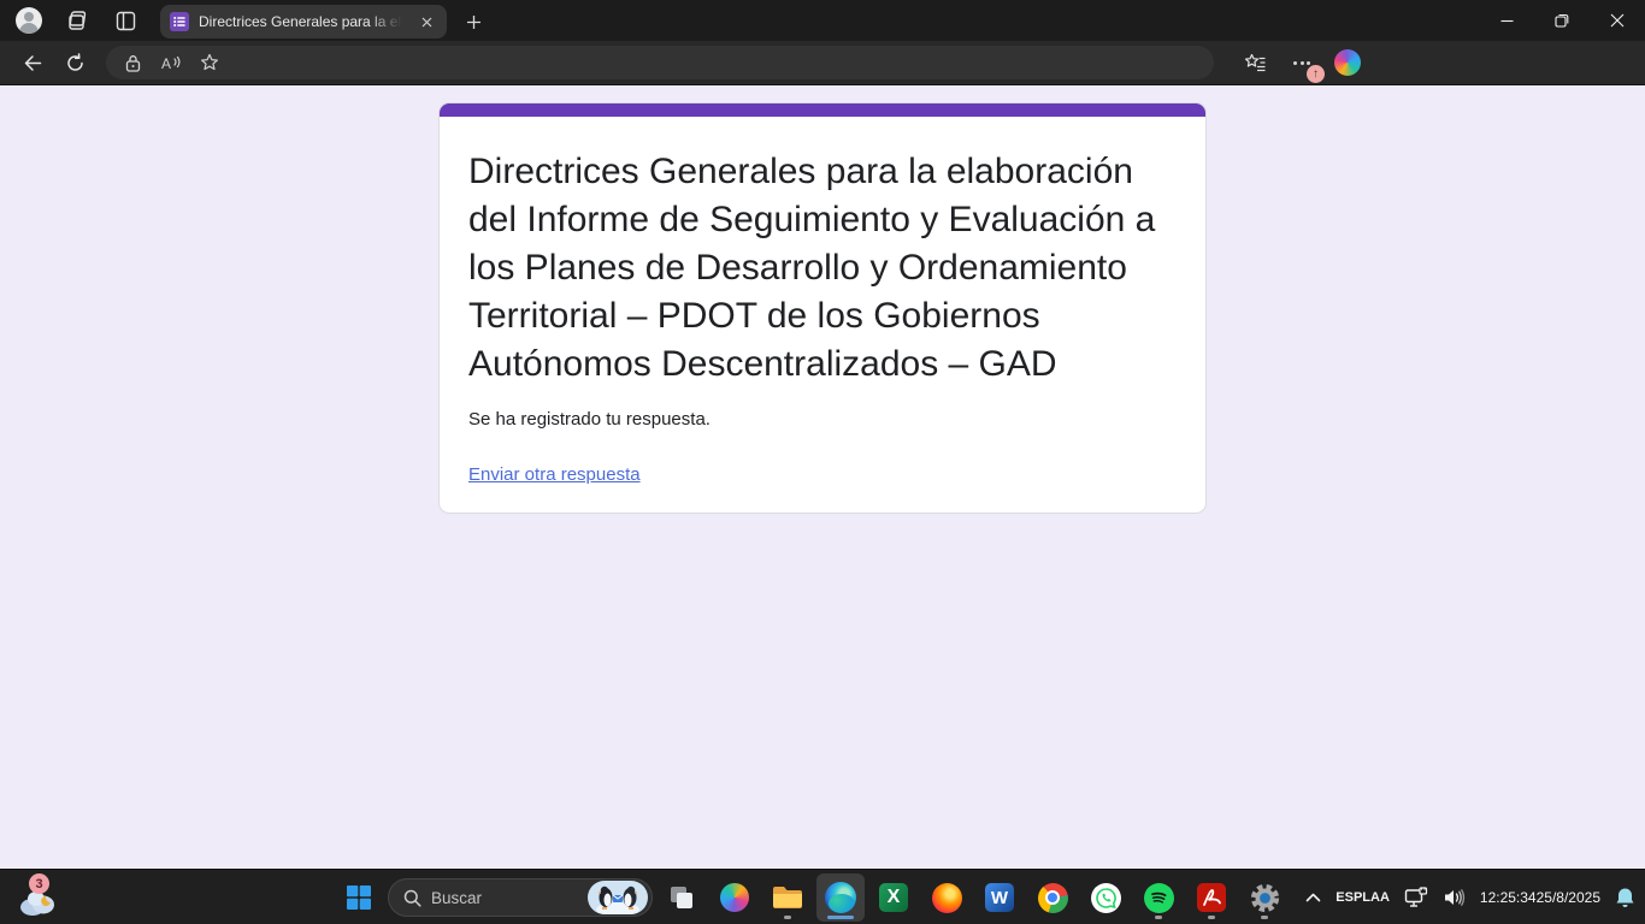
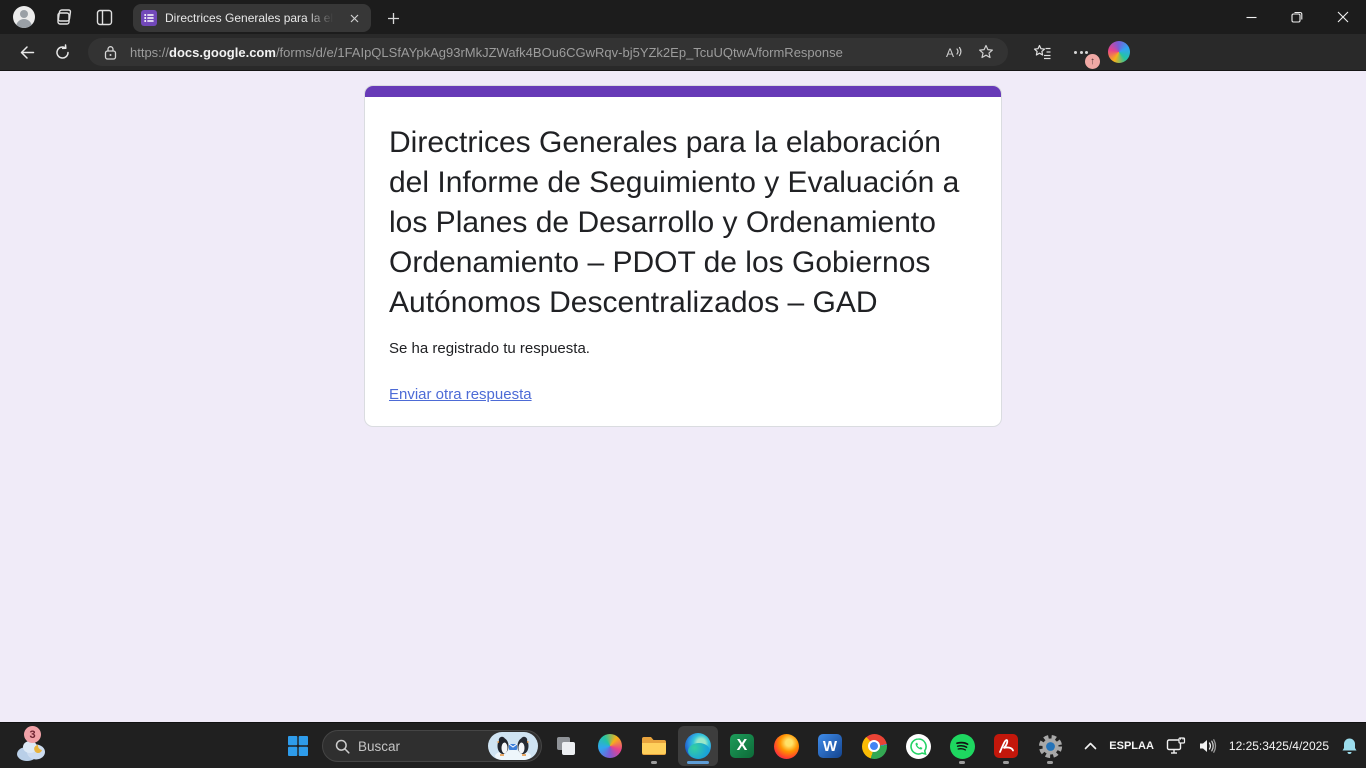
  Directrices Generales para la ela
+ https://docs.google.com/forms/d/e/1FAIpQLSfAYpkAg93rMkJZWafk4BOu6CGwRqv-bj5YZk2Ep_TcuUQtwA/formResponse
  A
  ↑
- Directrices Generales para la elaboración del Informe de Seguimiento y Evaluación a los Planes de Desarrollo y Ordenamiento Territorial – PDOT de los Gobiernos Autónomos Descentralizados – GAD
+ Directrices Generales para la elaboración del Informe de Seguimiento y Evaluación a los Planes de Desarrollo y Ordenamiento Ordenamiento – PDOT de los Gobiernos Autónomos Descentralizados – GAD
  Se ha registrado tu respuesta.
  Enviar otra respuesta
  3
  Buscar
  X
  W
  ESP
  LAA
  12:25:34
- 25/8/2025
+ 25/4/2025
